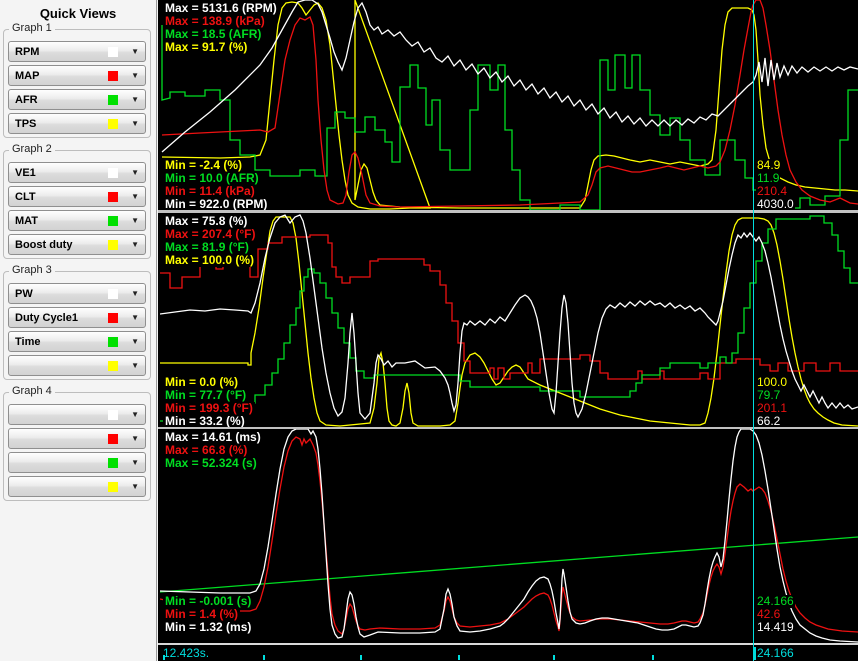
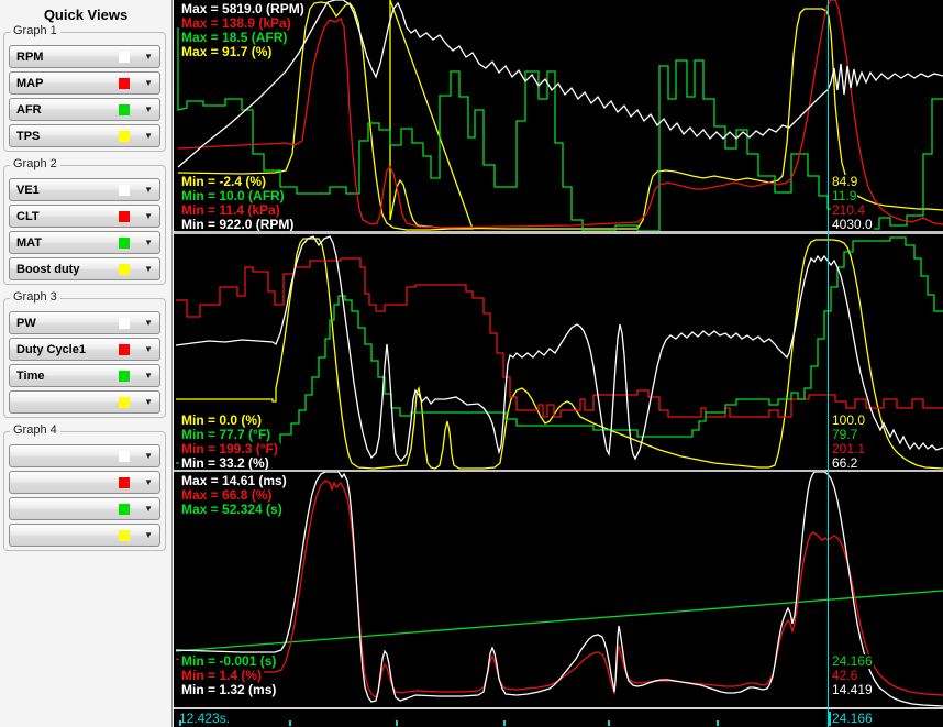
  Quick Views
  Graph 1
  RPM
  ▼
  MAP
  ▼
  AFR
  ▼
  TPS
  ▼
  Graph 2
  VE1
  ▼
  CLT
  ▼
  MAT
  ▼
  Boost duty
  ▼
  Graph 3
  PW
  ▼
  Duty Cycle1
  ▼
  Time
  ▼
  ▼
  Graph 4
  ▼
  ▼
  ▼
  ▼
- Max = 5131.6 (RPM)
+ Max = 5819.0 (RPM)
  Max = 138.9 (kPa)
  Max = 18.5 (AFR)
  Max = 91.7 (%)
  Min = -2.4 (%)
  Min = 10.0 (AFR)
  Min = 11.4 (kPa)
  Min = 922.0 (RPM)
  84.9
  11.9
  210.4
  4030.0
- Max = 75.8 (%)
- Max = 207.4 (°F)
- Max = 81.9 (°F)
- Max = 100.0 (%)
  Min = 0.0 (%)
  Min = 77.7 (°F)
  Min = 199.3 (°F)
  Min = 33.2 (%)
  100.0
  79.7
  201.1
  66.2
  Max = 14.61 (ms)
  Max = 66.8 (%)
  Max = 52.324 (s)
  Min = -0.001 (s)
  Min = 1.4 (%)
  Min = 1.32 (ms)
  24.166
  42.6
  14.419
  12.423s.
  24.166
